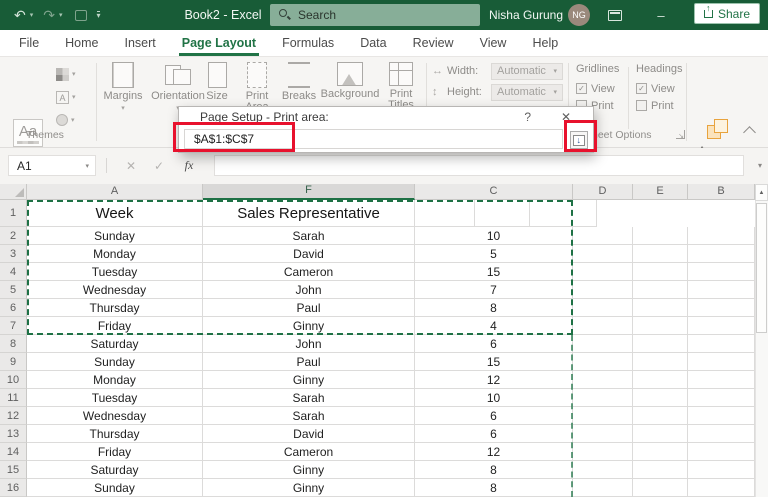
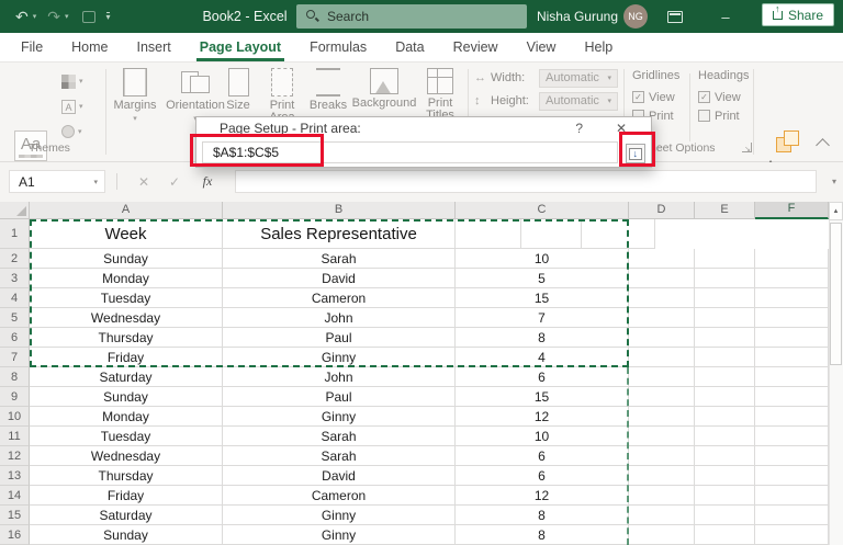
  ↶
  ↷
  ▾
  Book2 - Excel
  Search
  Nisha Gurung
  NG
  –
  File
  Home
  Insert
  Page Layout
  Formulas
  Data
  Review
  View
  Help
  Share
  Aa
  A
  Themes
  Margins
  Orientation
  Size
  Breaks
  Background
  Print Titles
  ↔
  Width:
  Automatic
  ↕
  Height:
  Automatic
  Gridlines
  ✓
  View
  Print
  Headings
  ✓
  View
  Print
  heet Options
  Page Setup - Print area:
  ?
  ✕
- $A$1:$C$7
+ $A$1:$C$5
  A1
  ✕
  ✓
  fx
  ▾
  A
- F
+ B
  C
  D
  E
- B
+ F
  1
  Week
  Sales Representative
  2
  Sunday
  Sarah
  10
  3
  Monday
  David
  5
  4
  Tuesday
  Cameron
  15
  5
  Wednesday
  John
  7
  6
  Thursday
  Paul
  8
  7
  Friday
  Ginny
  4
  8
  Saturday
  John
  6
  9
  Sunday
  Paul
  15
  10
  Monday
  Ginny
  12
  11
  Tuesday
  Sarah
  10
  12
  Wednesday
  Sarah
  6
  13
  Thursday
  David
  6
  14
  Friday
  Cameron
  12
  15
  Saturday
  Ginny
  8
  16
  Sunday
  Ginny
  8
